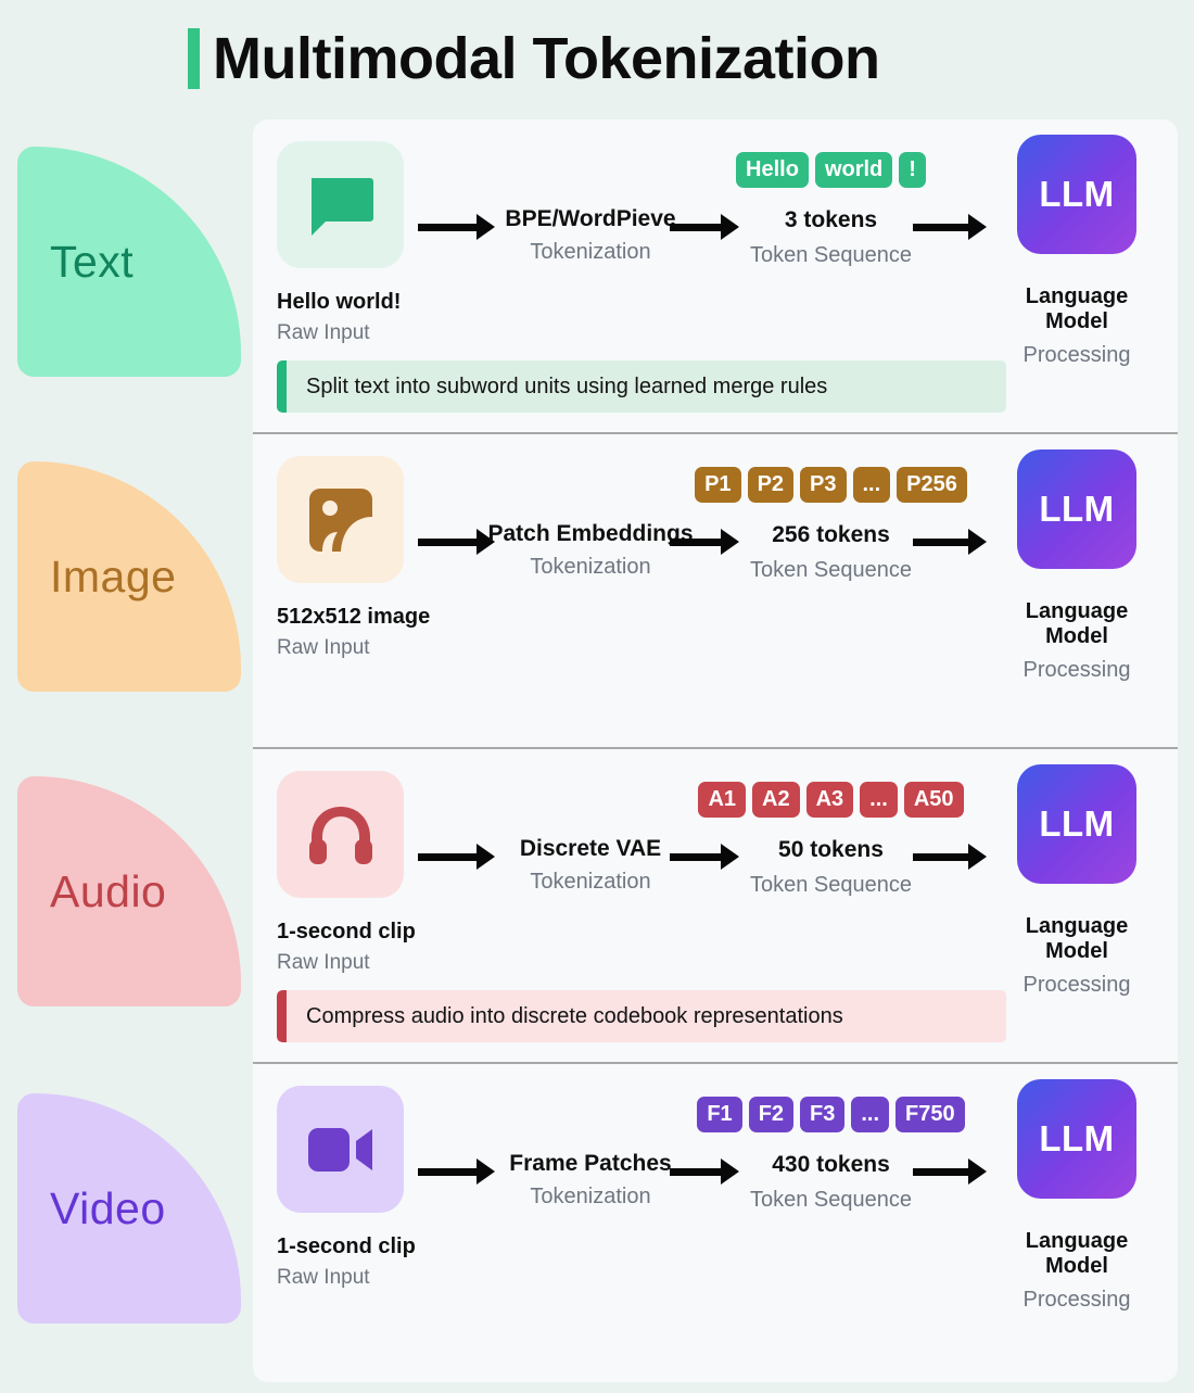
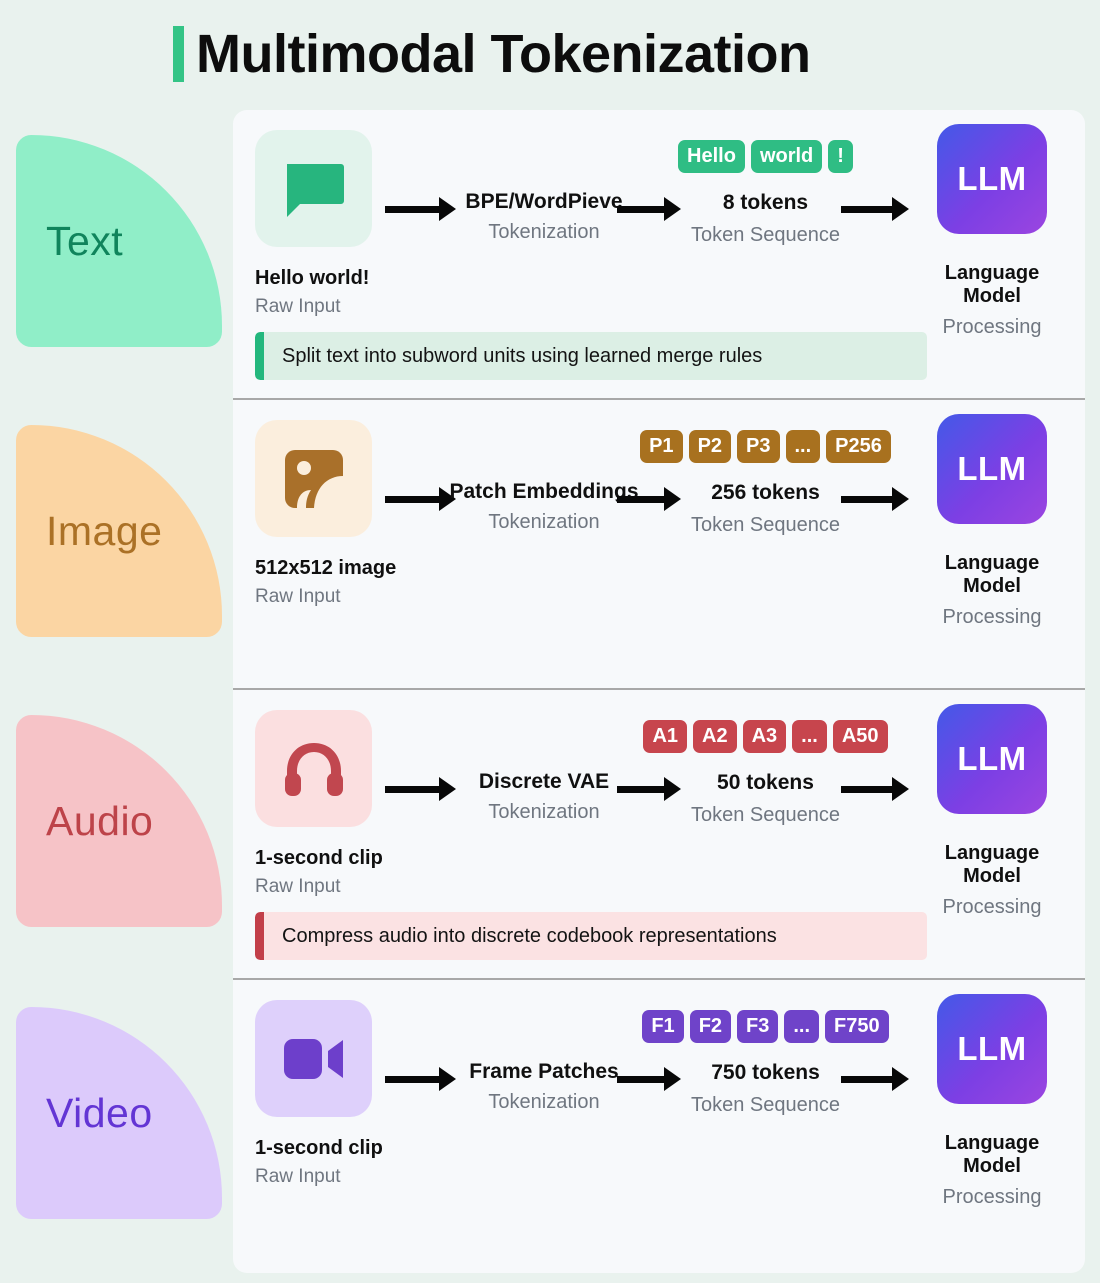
  Multimodal Tokenization
  Text
  Image
  Audio
  Video
  Hello world!
  Raw Input
  BPE/WordPieve
  Tokenization
  Hello
  world
  !
- 3 tokens
+ 8 tokens
  Token Sequence
  LLM
  Language Model
  Processing
  Split text into subword units using learned merge rules
  512x512 image
  Raw Input
  Patch Embeddings
  Tokenization
  P1
  P2
  P3
  ...
  P256
  256 tokens
  Token Sequence
  LLM
  Language Model
  Processing
  1-second clip
  Raw Input
  Discrete VAE
  Tokenization
  A1
  A2
  A3
  ...
  A50
  50 tokens
  Token Sequence
  LLM
  Language Model
  Processing
  Compress audio into discrete codebook representations
  1-second clip
  Raw Input
  Frame Patches
  Tokenization
  F1
  F2
  F3
  ...
  F750
- 430 tokens
+ 750 tokens
  Token Sequence
  LLM
  Language Model
  Processing
